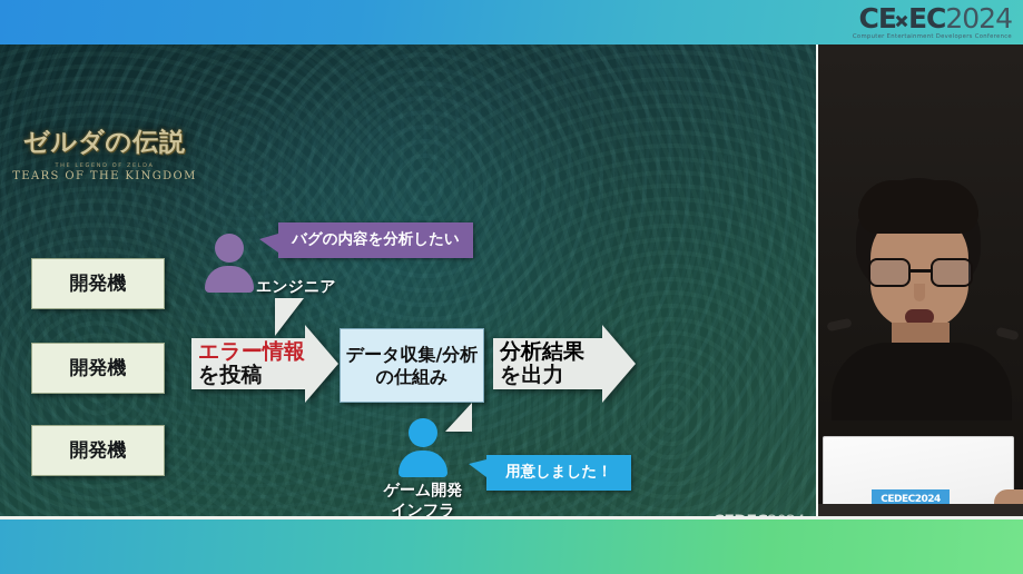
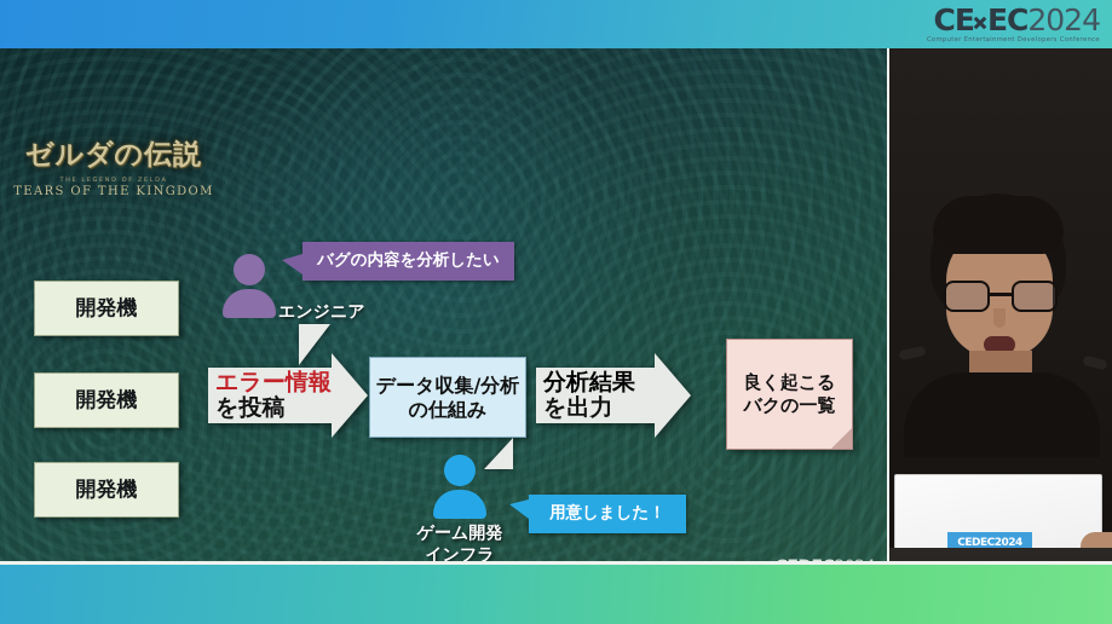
  CE EC2024
  ゼルダの伝説
  TEARS OF THE KINGDOM
  開発機
  開発機
  開発機
  エンジニア
  バグの内容を分析したい
  エラー情報
  を投稿
  データ収集/分析
  の仕組み
  分析結果
  を出力
+ 良く起こる
+ バクの一覧
  ゲーム開発
  インフラ
  用意しました！
  CEDEC2024
